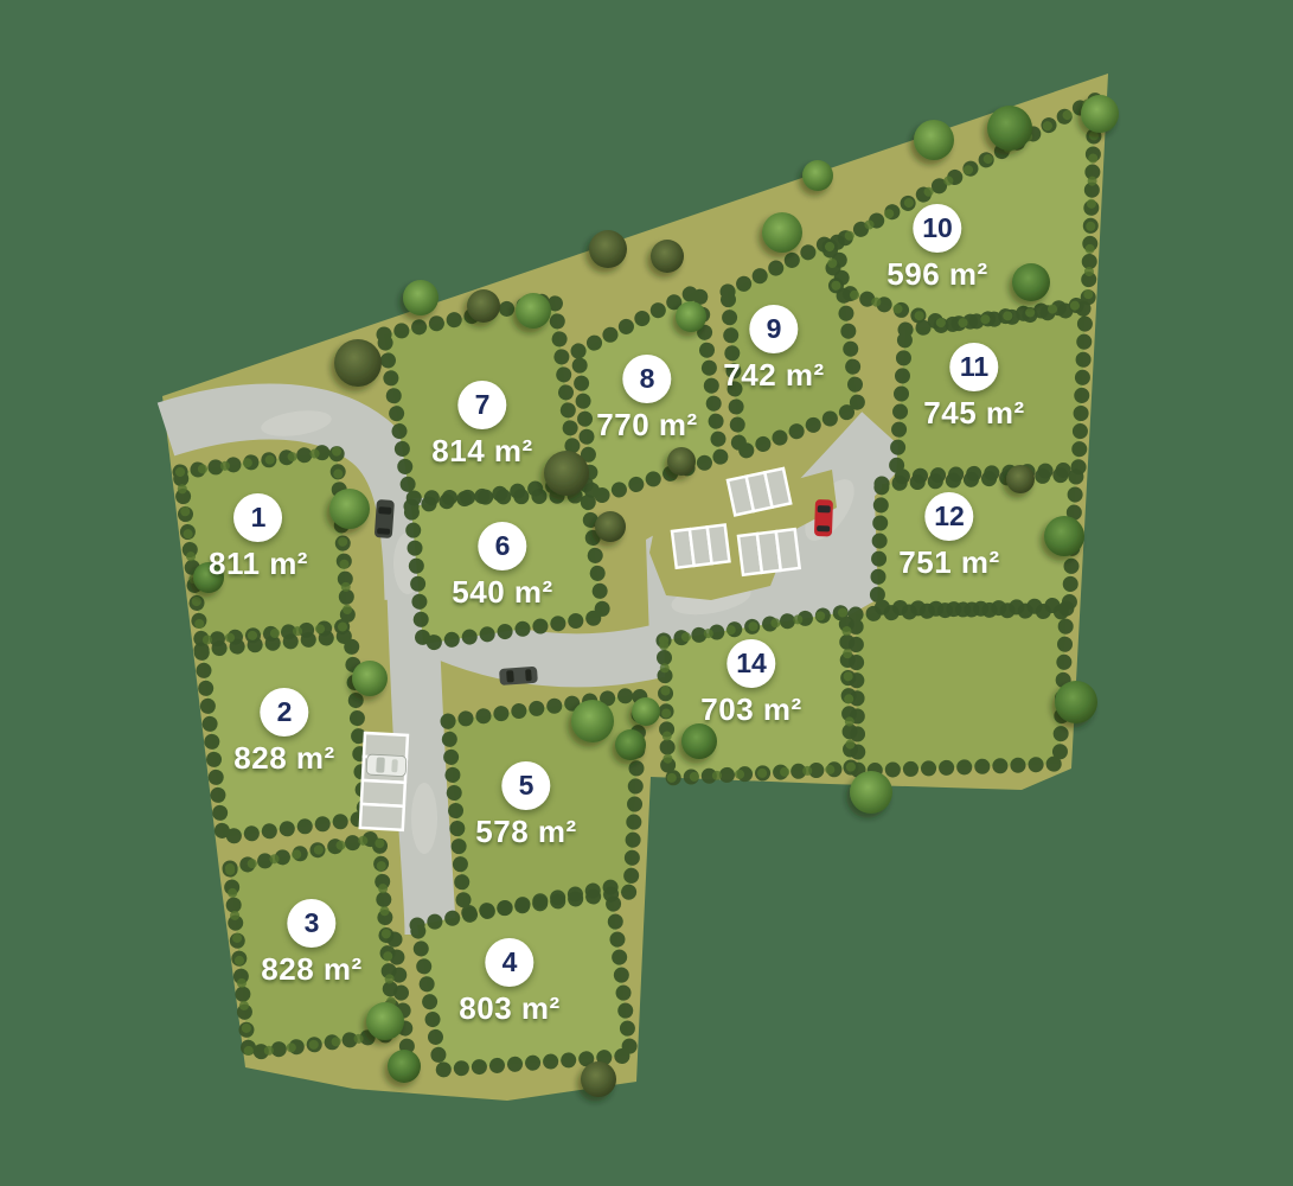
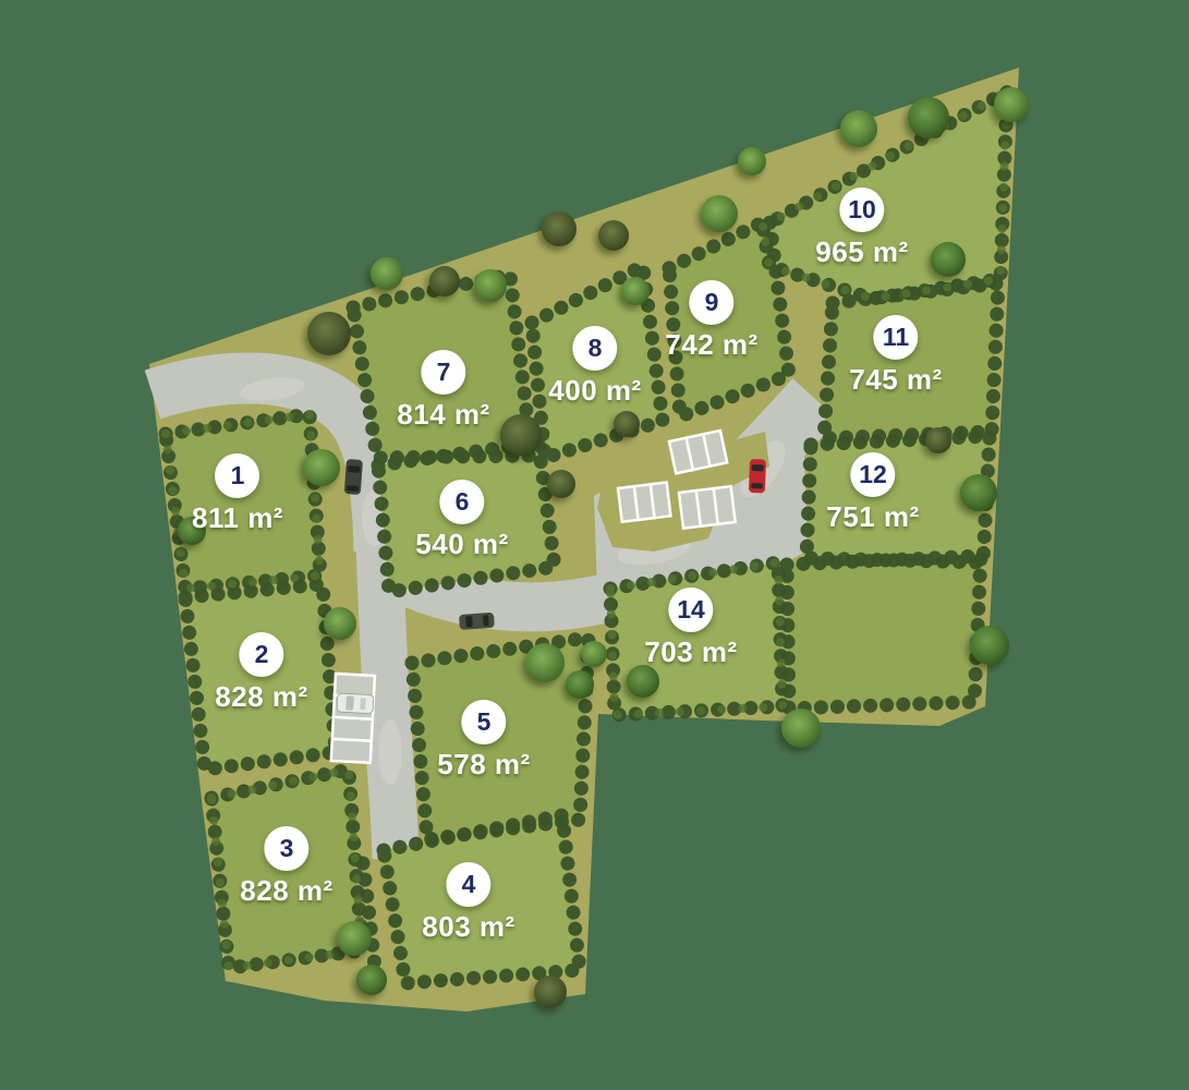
  1
  811 m²
  2
  828 m²
  3
  828 m²
  4
  803 m²
  5
  578 m²
  6
  540 m²
  7
  814 m²
  8
- 770 m²
+ 400 m²
  9
  742 m²
  10
- 596 m²
+ 965 m²
  11
  745 m²
  12
  751 m²
  14
  703 m²
